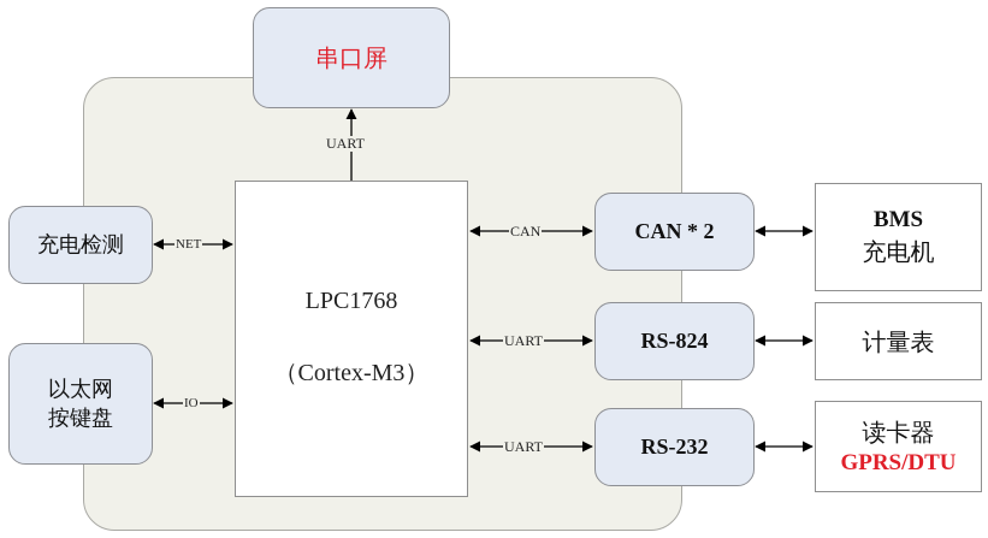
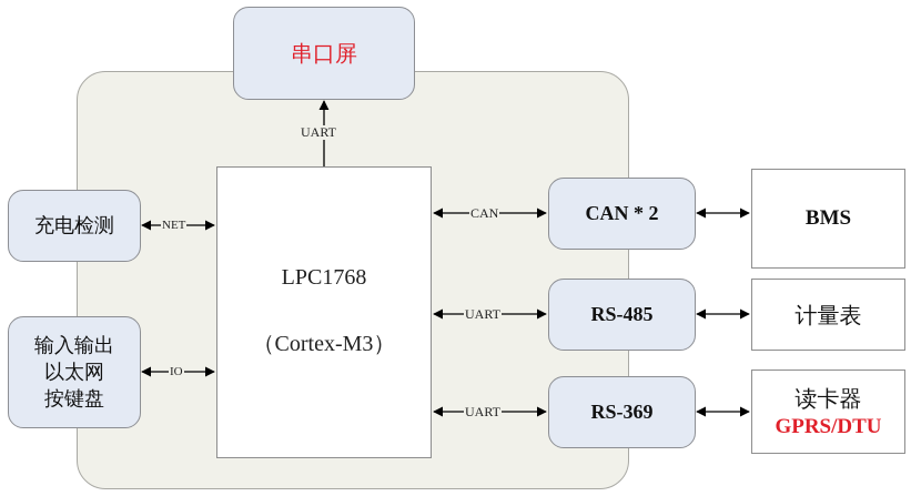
  UART
  NET
  IO
  CAN
  UART
  UART
  串口屏
  LPC1768
  （Cortex-M3）
  充电检测
+ 输入输出
  以太网
  按键盘
  CAN * 2
- RS-824
+ RS-485
- RS-232
+ RS-369
  BMS
- 充电机
  计量表
  读卡器
  GPRS/DTU
